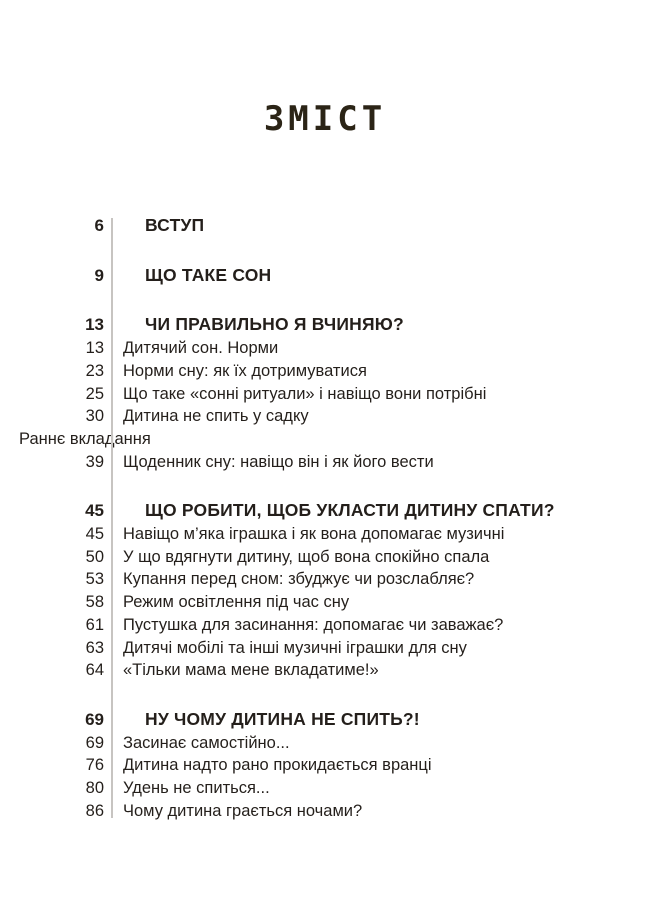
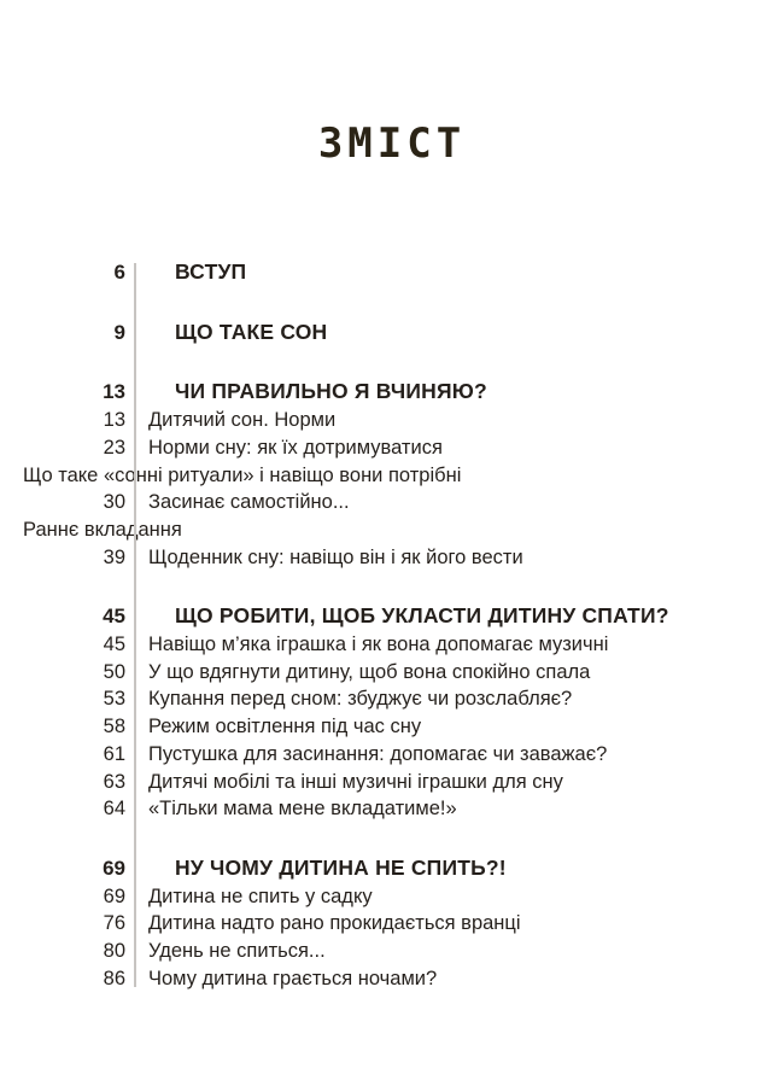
  ЗМІСТ
  6
  ВСТУП
  9
  ЩО ТАКЕ СОН
  13
  ЧИ ПРАВИЛЬНО Я ВЧИНЯЮ?
  13
  Дитячий сон. Норми
  23
  Норми сну: як їх дотримуватися
- 25
  Що таке «сонні ритуали» і навіщо вони потрібні
  30
- Дитина не спить у садку
+ Засинає самостійно...
  Раннє вкладання
  39
  Щоденник сну: навіщо він і як його вести
  45
  ЩО РОБИТИ, ЩОБ УКЛАСТИ ДИТИНУ СПАТИ?
  45
  Навіщо м’яка іграшка і як вона допомагає музичні
  50
  У що вдягнути дитину, щоб вона спокійно спала
  53
  Купання перед сном: збуджує чи розслабляє?
  58
  Режим освітлення під час сну
  61
  Пустушка для засинання: допомагає чи заважає?
  63
  Дитячі мобілі та інші музичні іграшки для сну
  64
  «Тільки мама мене вкладатиме!»
  69
  НУ ЧОМУ ДИТИНА НЕ СПИТЬ?!
  69
- Засинає самостійно...
+ Дитина не спить у садку
  76
  Дитина надто рано прокидається вранці
  80
  Удень не спиться...
  86
  Чому дитина грається ночами?
